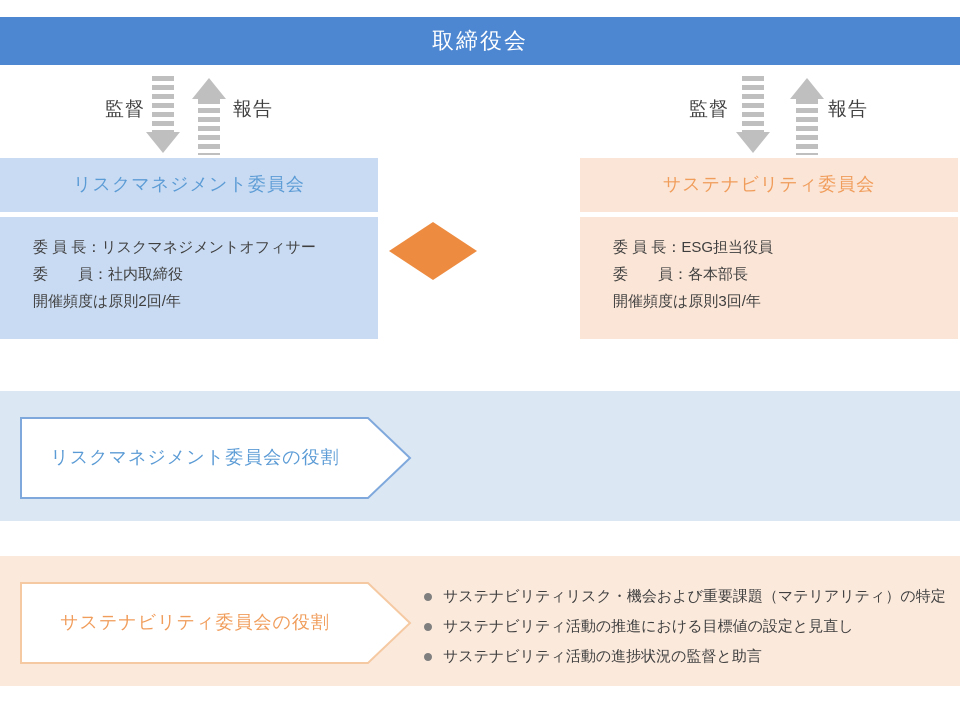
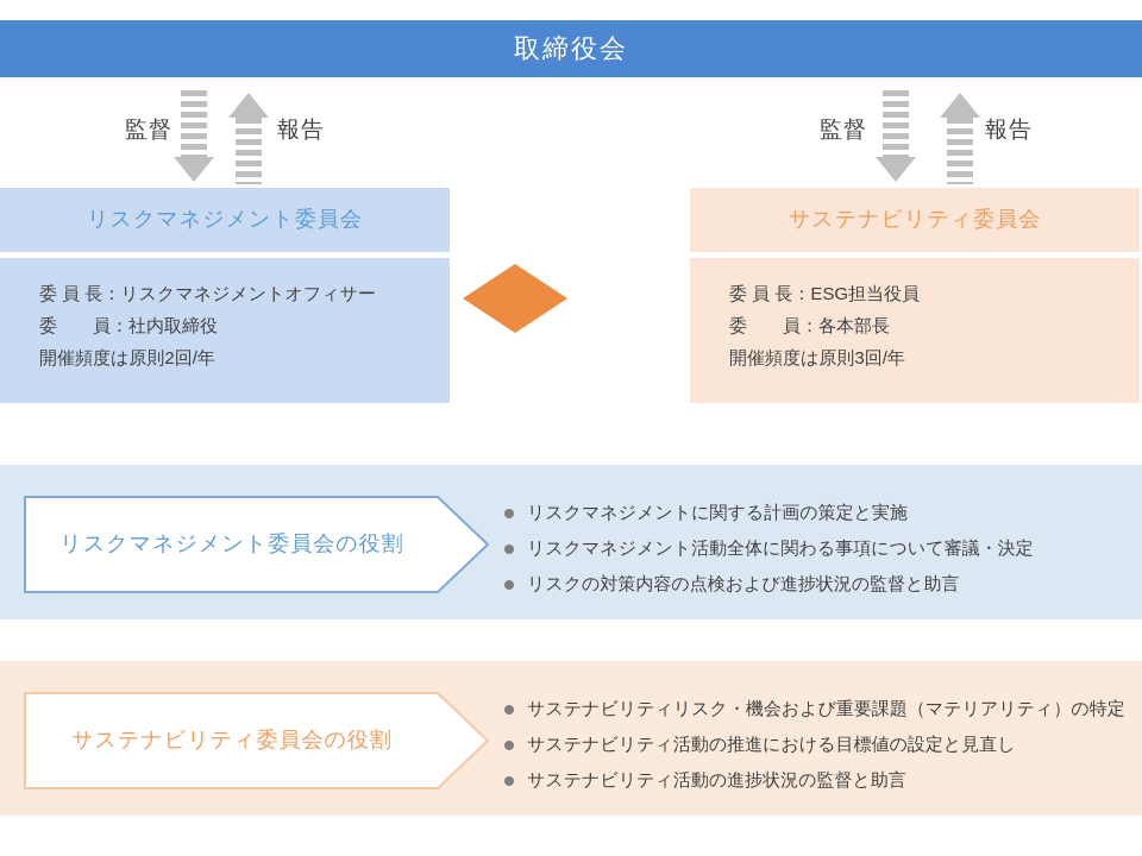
  取締役会
  監督
  報告
  監督
  報告
  リスクマネジメント委員会
  委 員 長：リスクマネジメントオフィサー
  委 員：社内取締役
  開催頻度は原則2回/年
  サステナビリティ委員会
  委 員 長：ESG担当役員
  委 員：各本部長
  開催頻度は原則3回/年
  リスクマネジメント委員会の役割
+ リスクマネジメントに関する計画の策定と実施
+ リスクマネジメント活動全体に関わる事項について審議・決定
+ リスクの対策内容の点検および進捗状況の監督と助言
  サステナビリティ委員会の役割
  サステナビリティリスク・機会および重要課題（マテリアリティ）の特定
  サステナビリティ活動の推進における目標値の設定と見直し
  サステナビリティ活動の進捗状況の監督と助言
